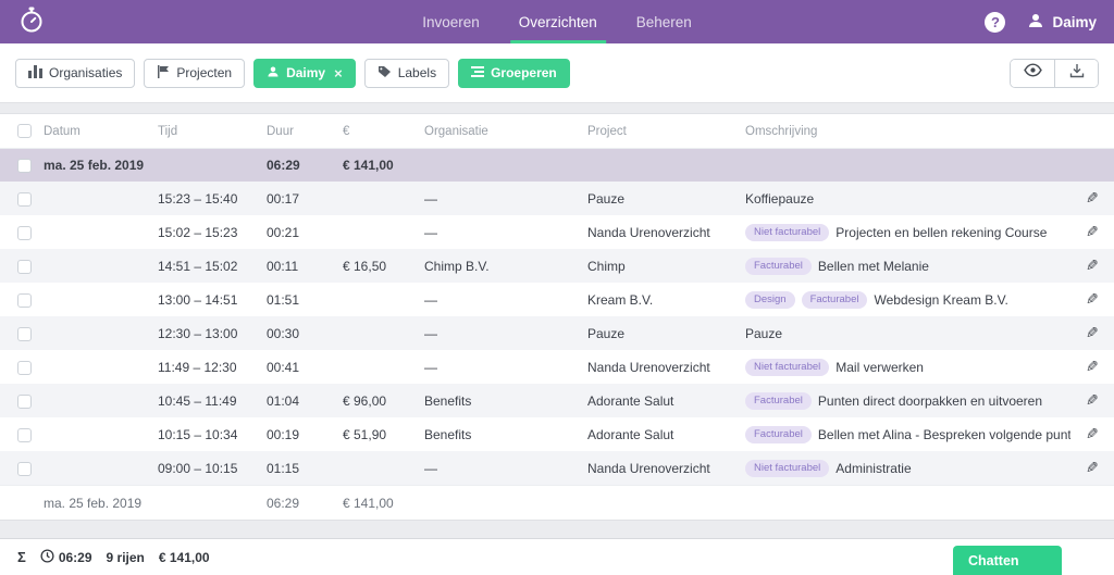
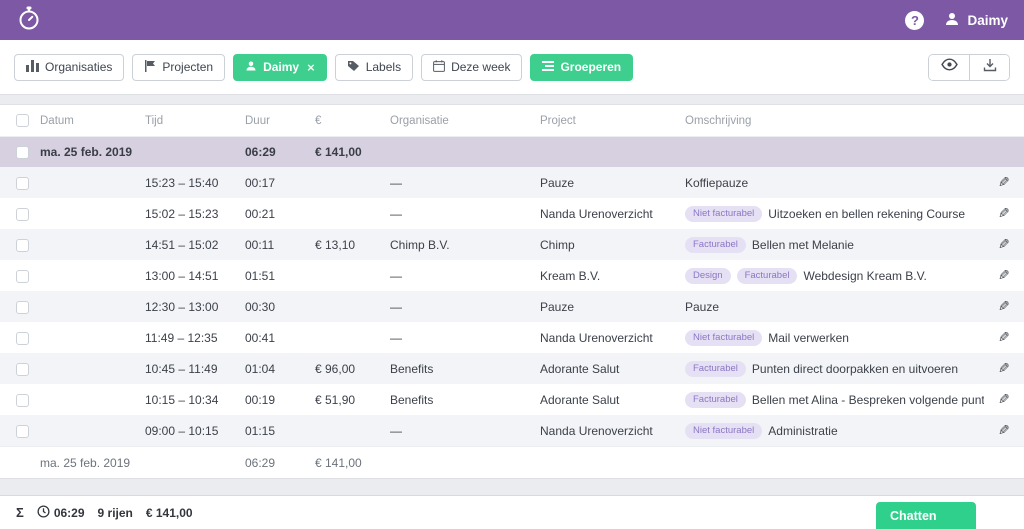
- Invoeren
- Overzichten
- Beheren
  ?
  Daimy
  Organisaties
  Projecten
  Daimy
  ×
  Labels
+ Deze week
  Groeperen
  Datum
  Tijd
  Duur
  €
  Organisatie
  Project
  Omschrijving
  ma. 25 feb. 2019
  06:29
  € 141,00
  15:23 – 15:40
  00:17
  —
  Pauze
  Koffiepauze
  15:02 – 15:23
  00:21
  —
  Nanda Urenoverzicht
  Niet facturabel
- Projecten en bellen rekening Course
+ Uitzoeken en bellen rekening Course
  14:51 – 15:02
  00:11
- € 16,50
+ € 13,10
  Chimp B.V.
  Chimp
  Facturabel
  Bellen met Melanie
  13:00 – 14:51
  01:51
  —
  Kream B.V.
  Design
  Facturabel
  Webdesign Kream B.V.
  12:30 – 13:00
  00:30
  —
  Pauze
  Pauze
- 11:49 – 12:30
+ 11:49 – 12:35
  00:41
  —
  Nanda Urenoverzicht
  Niet facturabel
  Mail verwerken
  10:45 – 11:49
  01:04
  € 96,00
  Benefits
  Adorante Salut
  Facturabel
  Punten direct doorpakken en uitvoeren
  10:15 – 10:34
  00:19
  € 51,90
  Benefits
  Adorante Salut
  Facturabel
  Bellen met Alina - Bespreken volgende punt
  09:00 – 10:15
  01:15
  —
  Nanda Urenoverzicht
  Niet facturabel
  Administratie
  ma. 25 feb. 2019
  06:29
  € 141,00
  Σ
  06:29
  9 rijen
  € 141,00
  Chatten
